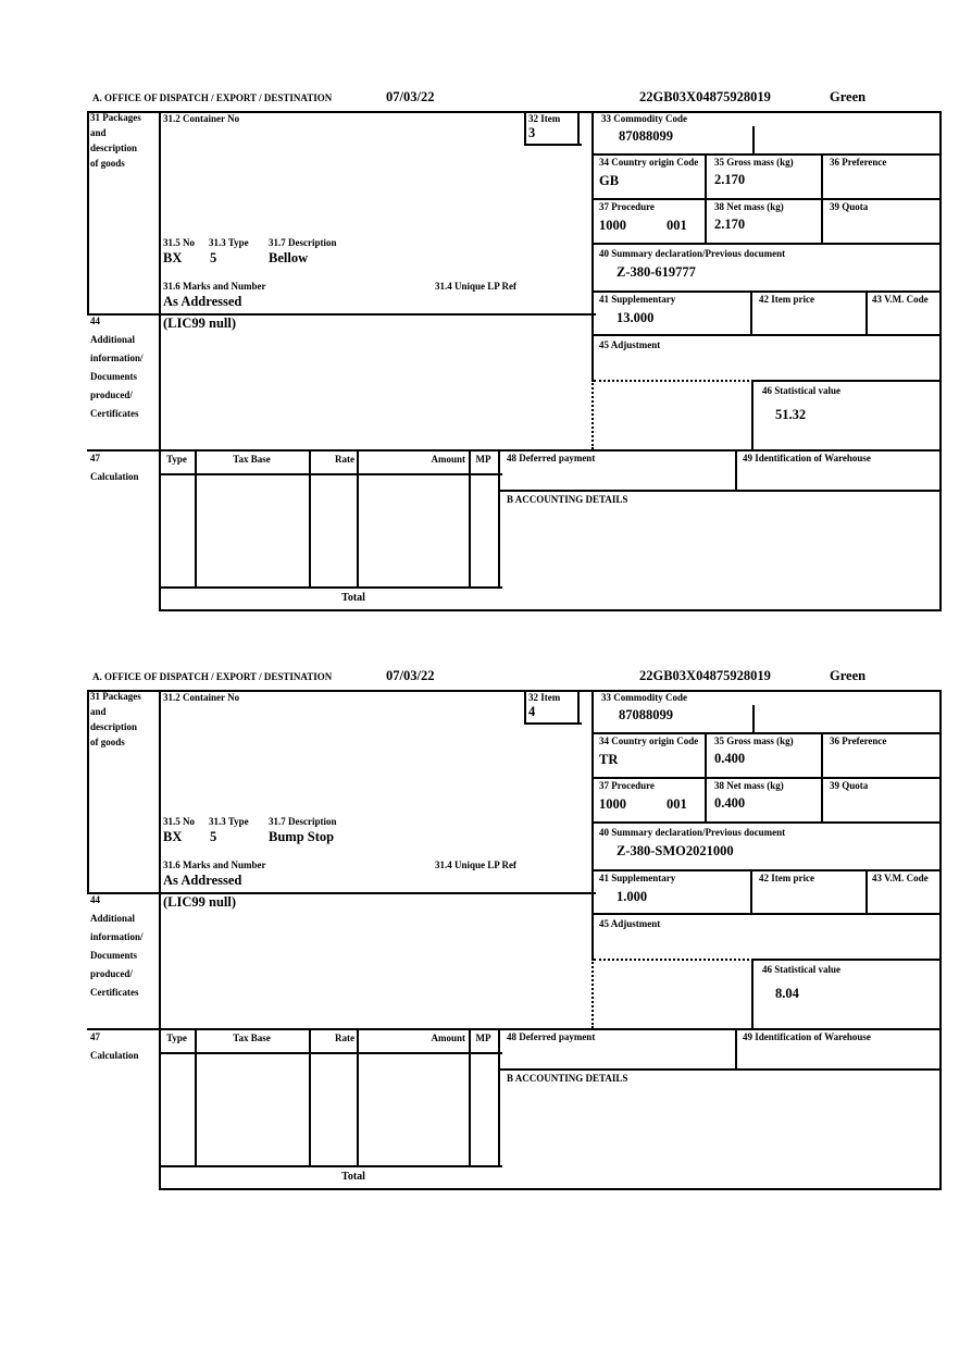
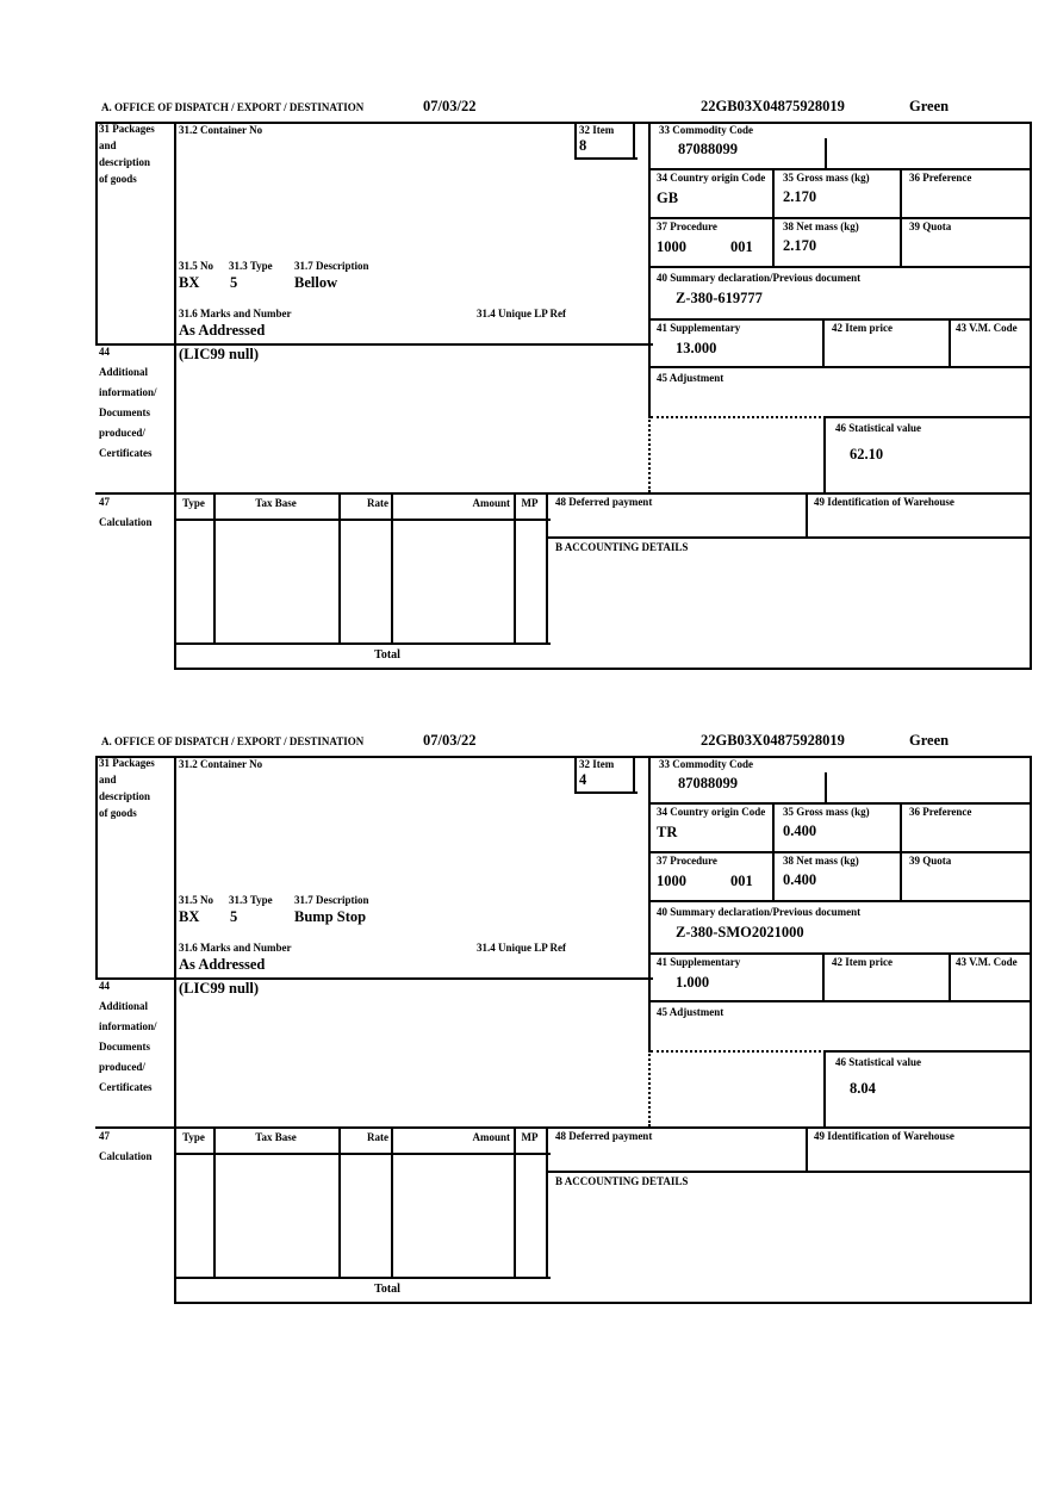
  A. OFFICE OF DISPATCH / EXPORT / DESTINATION
  07/03/22
  22GB03X04875928019
  Green
  31 Packages
  and
  description
  of goods
  31.2 Container No
  31.5 No
  31.3 Type
  31.7 Description
  BX
  5
  Bellow
  31.6 Marks and Number
  31.4 Unique LP Ref
  As Addressed
  32 Item
- 3
+ 8
  33 Commodity Code
  87088099
  34 Country origin Code
  GB
  35 Gross mass (kg)
  2.170
  36 Preference
  37 Procedure
  1000
  001
  38 Net mass (kg)
  2.170
  39 Quota
  40 Summary declaration/Previous document
  Z-380-619777
  41 Supplementary
  13.000
  42 Item price
  43 V.M. Code
  44
  Additional
  information/
  Documents
  produced/
  Certificates
  (LIC99 null)
  45 Adjustment
  46 Statistical value
- 51.32
+ 62.10
  47
  Calculation
  Type
  Tax Base
  Rate
  Amount
  MP
  48 Deferred payment
  49 Identification of Warehouse
  B ACCOUNTING DETAILS
  Total
  A. OFFICE OF DISPATCH / EXPORT / DESTINATION
  07/03/22
  22GB03X04875928019
  Green
  31 Packages
  and
  description
  of goods
  31.2 Container No
  31.5 No
  31.3 Type
  31.7 Description
  BX
  5
  Bump Stop
  31.6 Marks and Number
  31.4 Unique LP Ref
  As Addressed
  32 Item
  4
  33 Commodity Code
  87088099
  34 Country origin Code
  TR
  35 Gross mass (kg)
  0.400
  36 Preference
  37 Procedure
  1000
  001
  38 Net mass (kg)
  0.400
  39 Quota
  40 Summary declaration/Previous document
  Z-380-SMO2021000
  41 Supplementary
  1.000
  42 Item price
  43 V.M. Code
  44
  Additional
  information/
  Documents
  produced/
  Certificates
  (LIC99 null)
  45 Adjustment
  46 Statistical value
  8.04
  47
  Calculation
  Type
  Tax Base
  Rate
  Amount
  MP
  48 Deferred payment
  49 Identification of Warehouse
  B ACCOUNTING DETAILS
  Total
